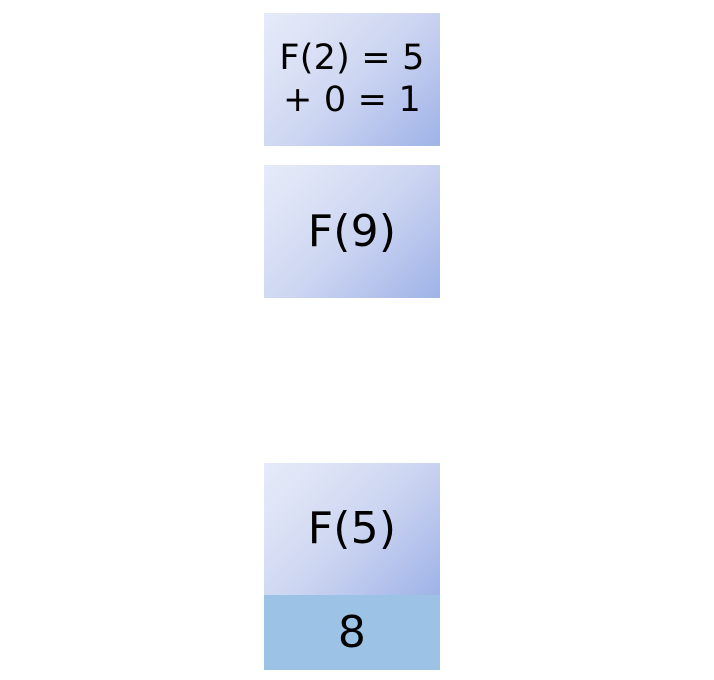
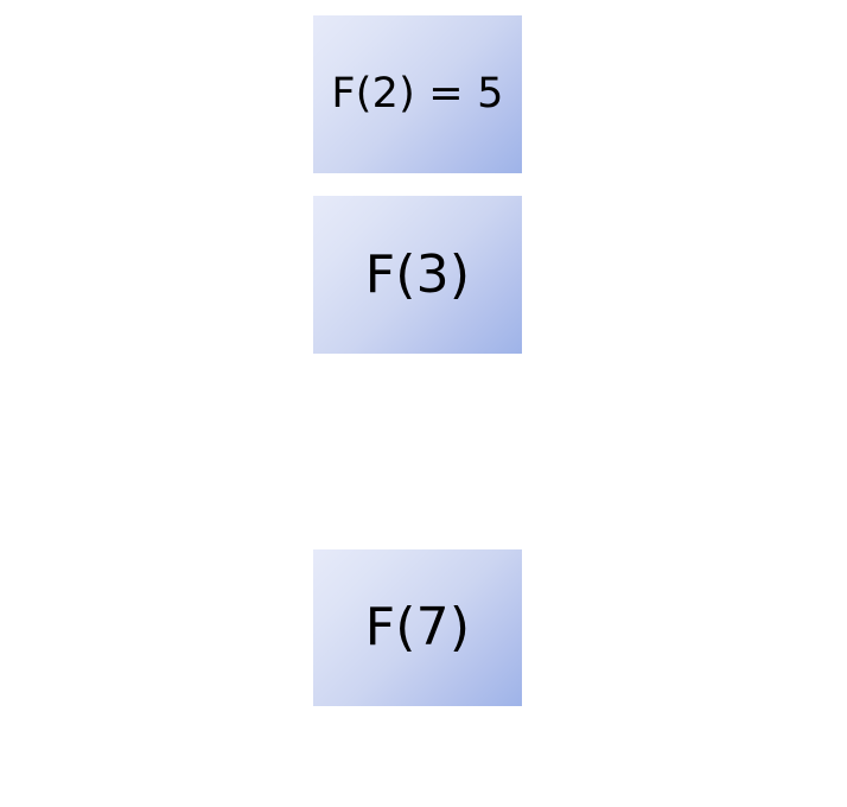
  F(2) = 5
- + 0 = 1
- F(9)
+ F(3)
- F(5)
+ F(7)
- 8
